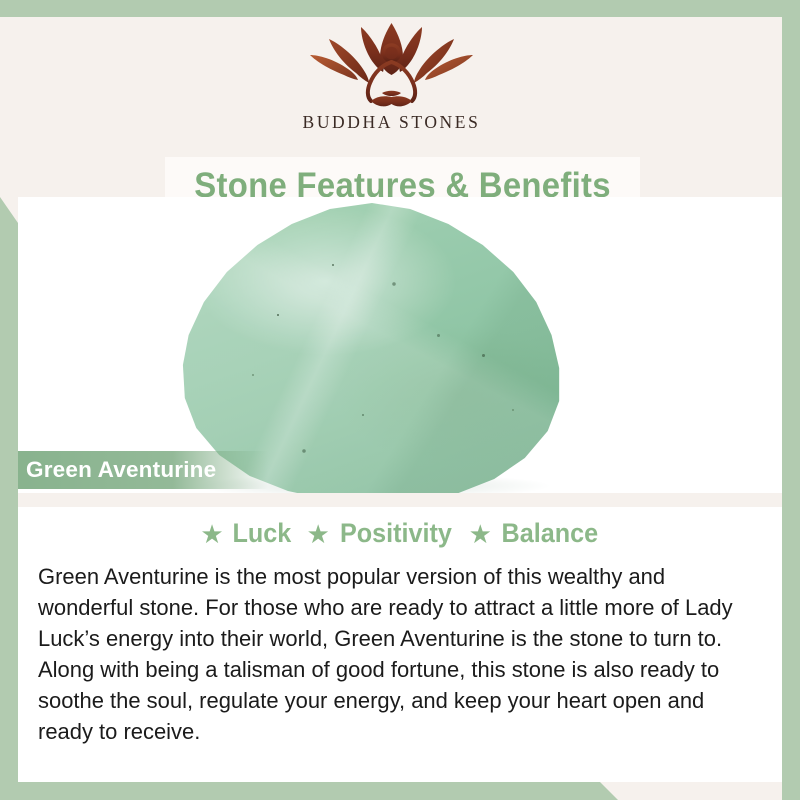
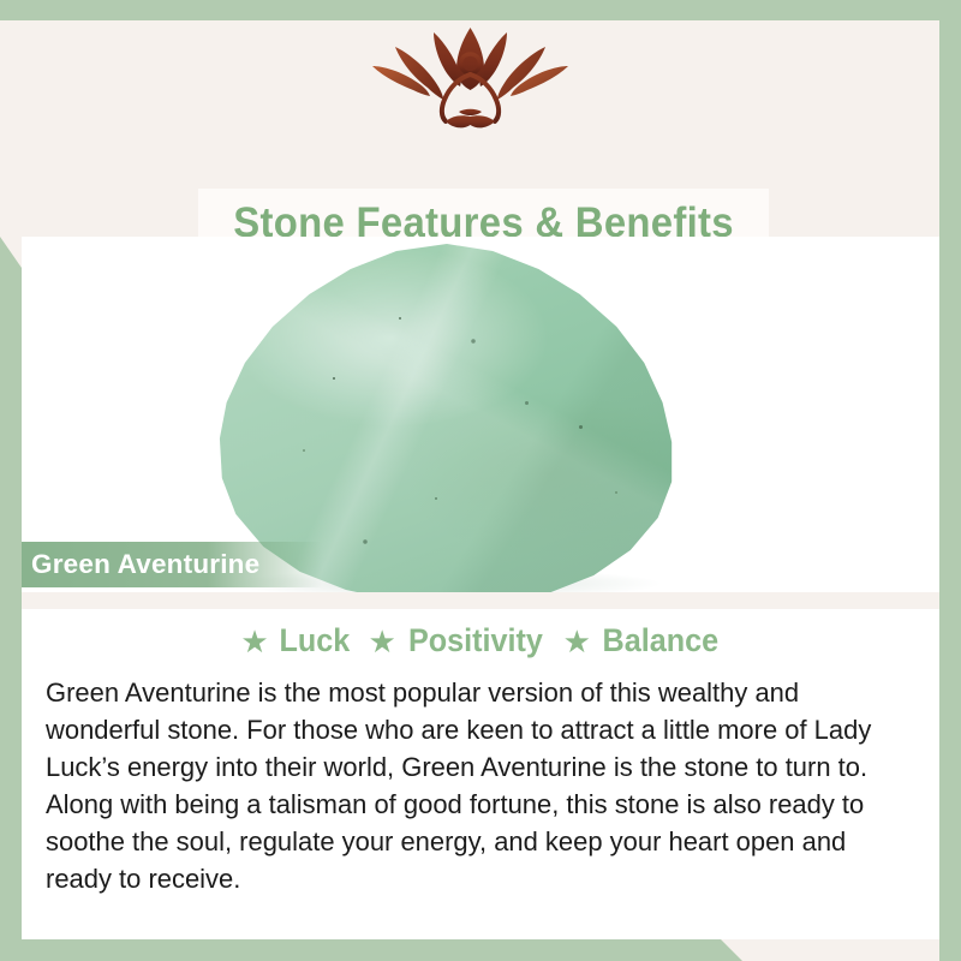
- BUDDHA STONES
  Stone Features & Benefits
  Green Aventurine
  ★
  Luck
  ★
  Positivity
  ★
  Balance
- Green Aventurine is the most popular version of this wealthy and wonderful stone. For those who are ready to attract a little more of Lady Luck’s energy into their world, Green Aventurine is the stone to turn to. Along with being a talisman of good fortune, this stone is also ready to soothe the soul, regulate your energy, and keep your heart open and ready to receive.
+ Green Aventurine is the most popular version of this wealthy and wonderful stone. For those who are keen to attract a little more of Lady Luck’s energy into their world, Green Aventurine is the stone to turn to. Along with being a talisman of good fortune, this stone is also ready to soothe the soul, regulate your energy, and keep your heart open and ready to receive.
